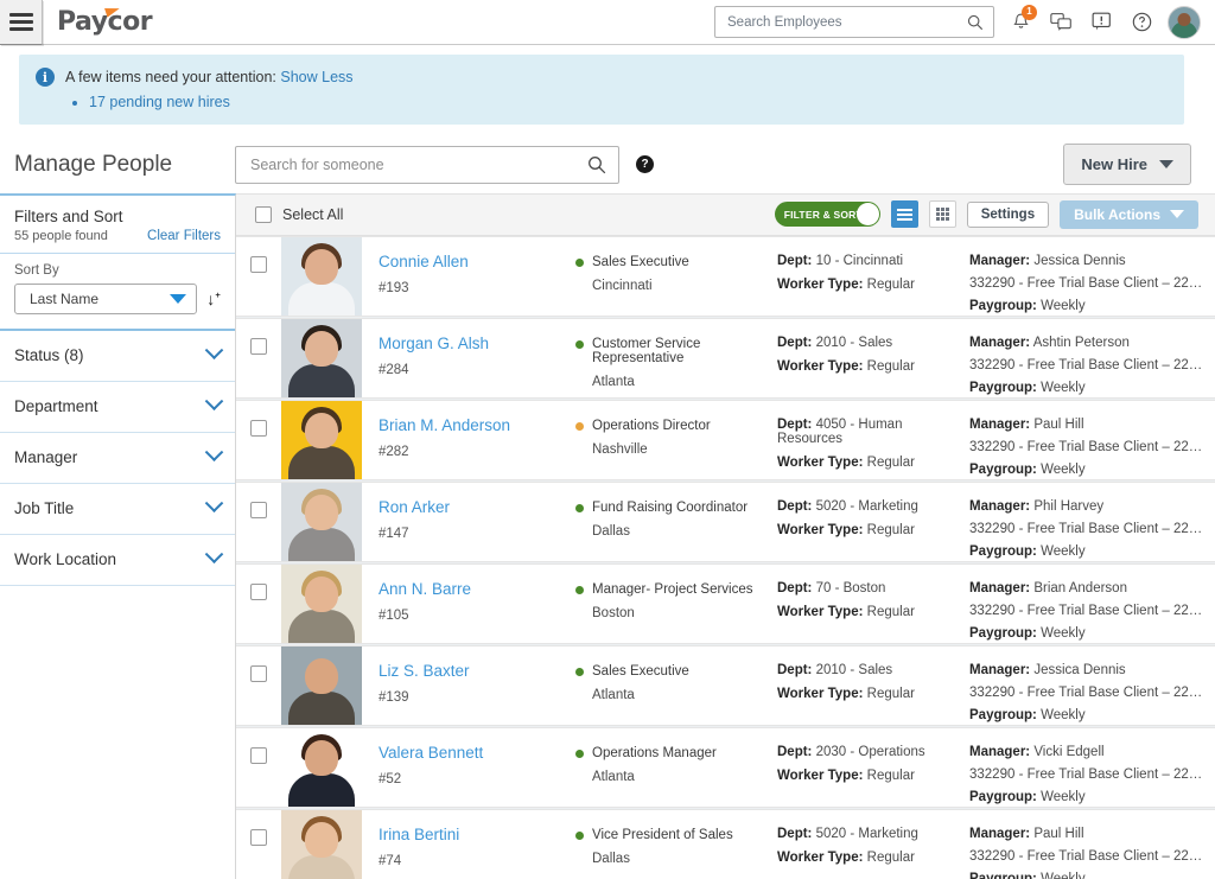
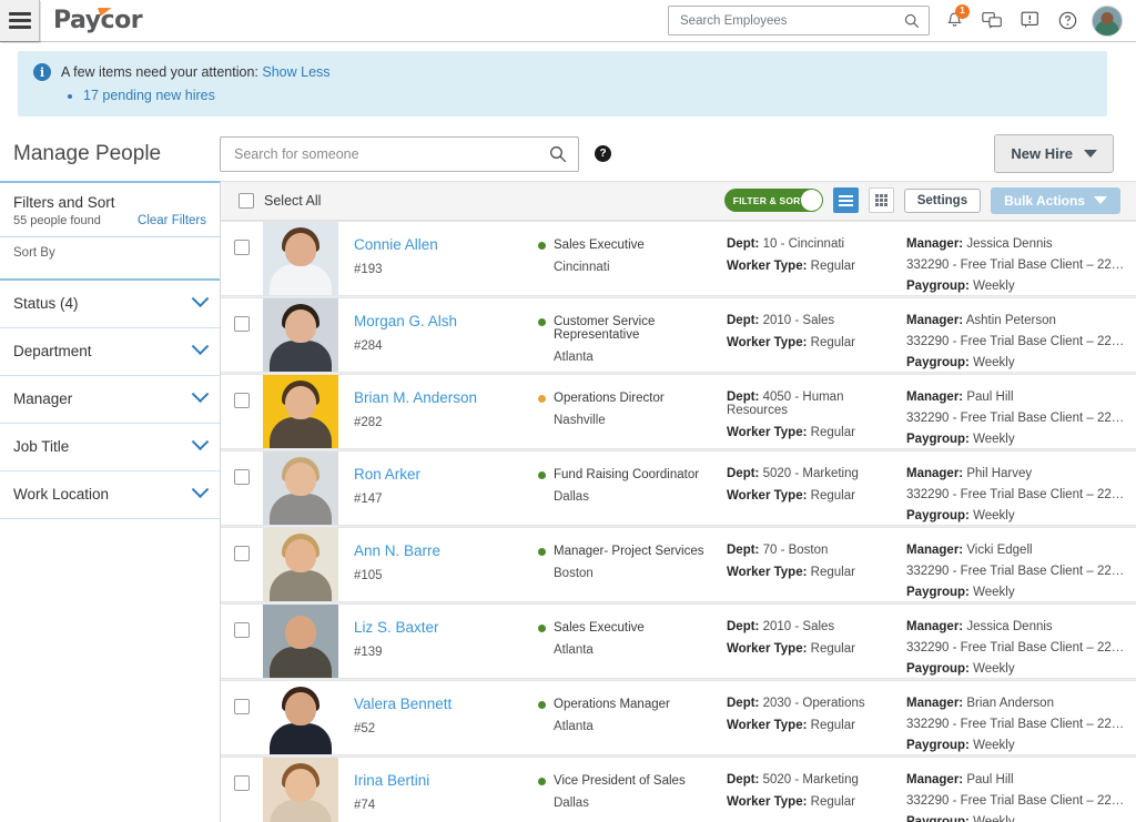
  Paycor
  Search Employees
  1
  i
  A few items need your attention: Show Less
  17 pending new hires
  Manage People
  Search for someone
  ?
  New Hire
  Filters and Sort
  55 people found
  Clear Filters
  Sort By
- Last Name
- ↓⁺
- Status (8)
+ Status (4)
  Department
  Manager
  Job Title
  Work Location
  Select All
  FILTER & SOR
  Settings
  Bulk Actions
  Connie Allen
  #193
  Sales Executive
  Cincinnati
  Dept: 10 - Cincinnati
  Worker Type: Regular
  Manager: Jessica Dennis
  332290 - Free Trial Base Client – 2244
  Paygroup: Weekly
  Morgan G. Alsh
  #284
  Customer Service Representative
  Atlanta
  Dept: 2010 - Sales
  Worker Type: Regular
  Manager: Ashtin Peterson
  332290 - Free Trial Base Client – 2244
  Paygroup: Weekly
  Brian M. Anderson
  #282
  Operations Director
  Nashville
  Dept: 4050 - Human Resources
  Worker Type: Regular
  Manager: Paul Hill
  332290 - Free Trial Base Client – 2244
  Paygroup: Weekly
  Ron Arker
  #147
  Fund Raising Coordinator
  Dallas
  Dept: 5020 - Marketing
  Worker Type: Regular
  Manager: Phil Harvey
  332290 - Free Trial Base Client – 2244
  Paygroup: Weekly
  Ann N. Barre
  #105
  Manager- Project Services
  Boston
  Dept: 70 - Boston
  Worker Type: Regular
- Manager: Brian Anderson
+ Manager: Vicki Edgell
  332290 - Free Trial Base Client – 2244
  Paygroup: Weekly
  Liz S. Baxter
  #139
  Sales Executive
  Atlanta
  Dept: 2010 - Sales
  Worker Type: Regular
  Manager: Jessica Dennis
  332290 - Free Trial Base Client – 2244
  Paygroup: Weekly
  Valera Bennett
  #52
  Operations Manager
  Atlanta
  Dept: 2030 - Operations
  Worker Type: Regular
- Manager: Vicki Edgell
+ Manager: Brian Anderson
  332290 - Free Trial Base Client – 2244
  Paygroup: Weekly
  Irina Bertini
  #74
  Vice President of Sales
  Dallas
  Dept: 5020 - Marketing
  Worker Type: Regular
  Manager: Paul Hill
  332290 - Free Trial Base Client – 2244
